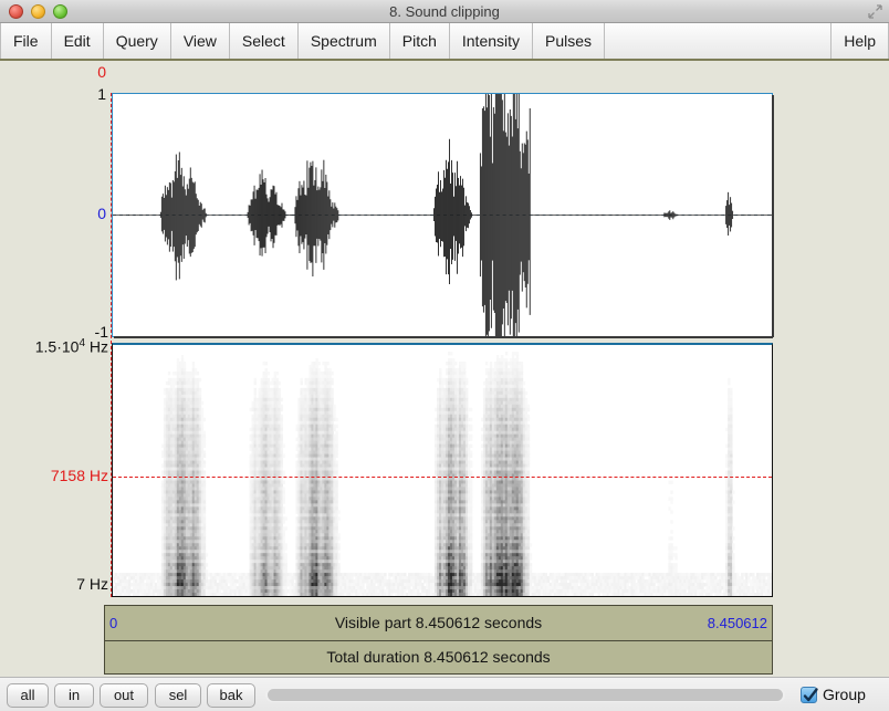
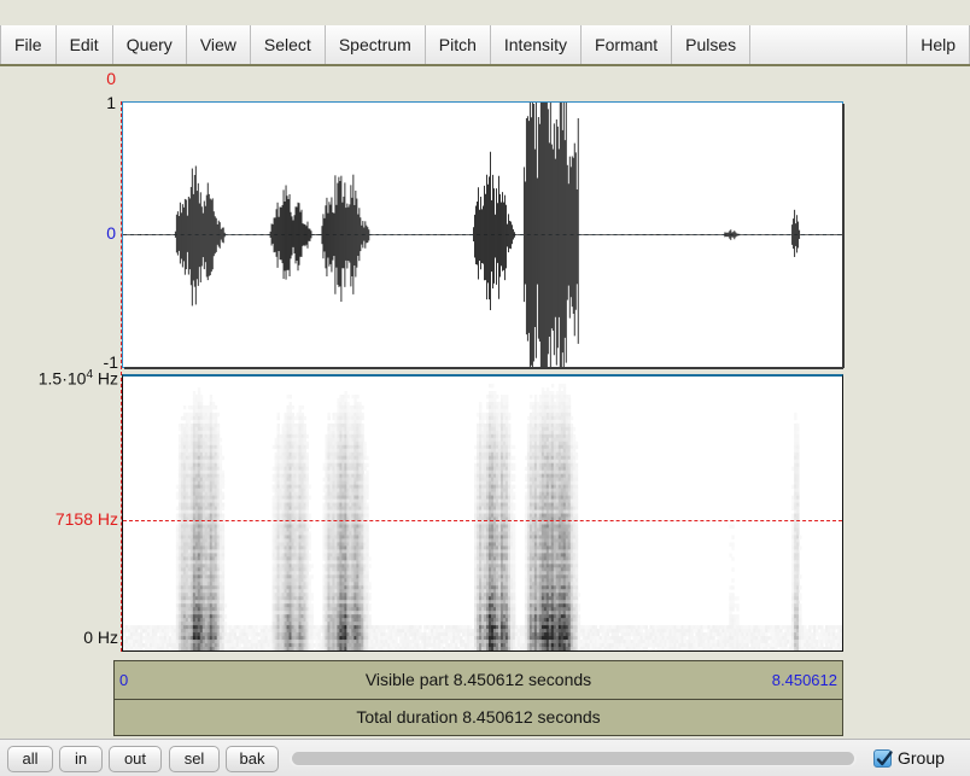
- 8. Sound clipping
  File
  Edit
  Query
  View
  Select
  Spectrum
  Pitch
  Intensity
+ Formant
  Pulses
  Help
  0
  1
  0
  -1
  1.5·104 Hz
  7158 Hz
- 7 Hz
+ 0 Hz
  0
  Visible part 8.450612 seconds
  8.450612
  Total duration 8.450612 seconds
  all
  in
  out
  sel
  bak
  Group
